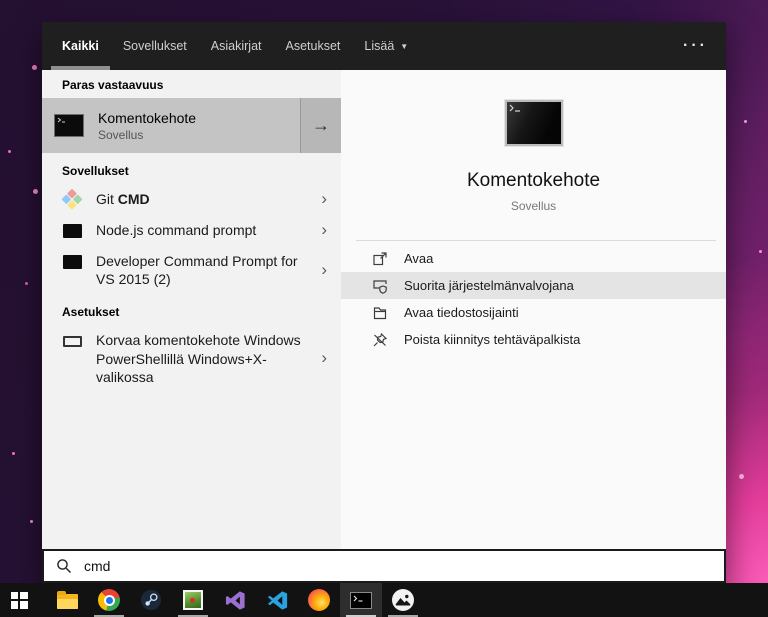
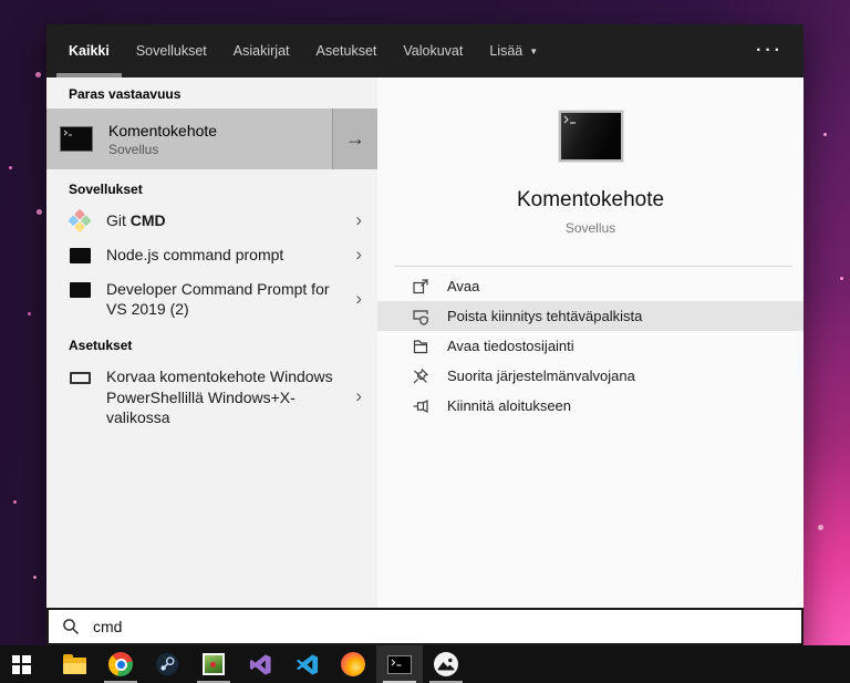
  Kaikki
  Sovellukset
  Asiakirjat
  Asetukset
+ Valokuvat
  Lisää
  ▼
  ···
  Paras vastaavuus
  Komentokehote
  Sovellus
  →
  Sovellukset
  Git CMD
  ›
  Node.js command prompt
  ›
- Developer Command Prompt for VS 2015 (2)
+ Developer Command Prompt for VS 2019 (2)
  ›
  Asetukset
  Korvaa komentokehote Windows PowerShellillä Windows+X-valikossa
  ›
  Komentokehote
  Sovellus
  Avaa
- Suorita järjestelmänvalvojana
+ Poista kiinnitys tehtäväpalkista
  Avaa tiedostosijainti
- Poista kiinnitys tehtäväpalkista
+ Suorita järjestelmänvalvojana
+ Kiinnitä aloitukseen
  cmd
